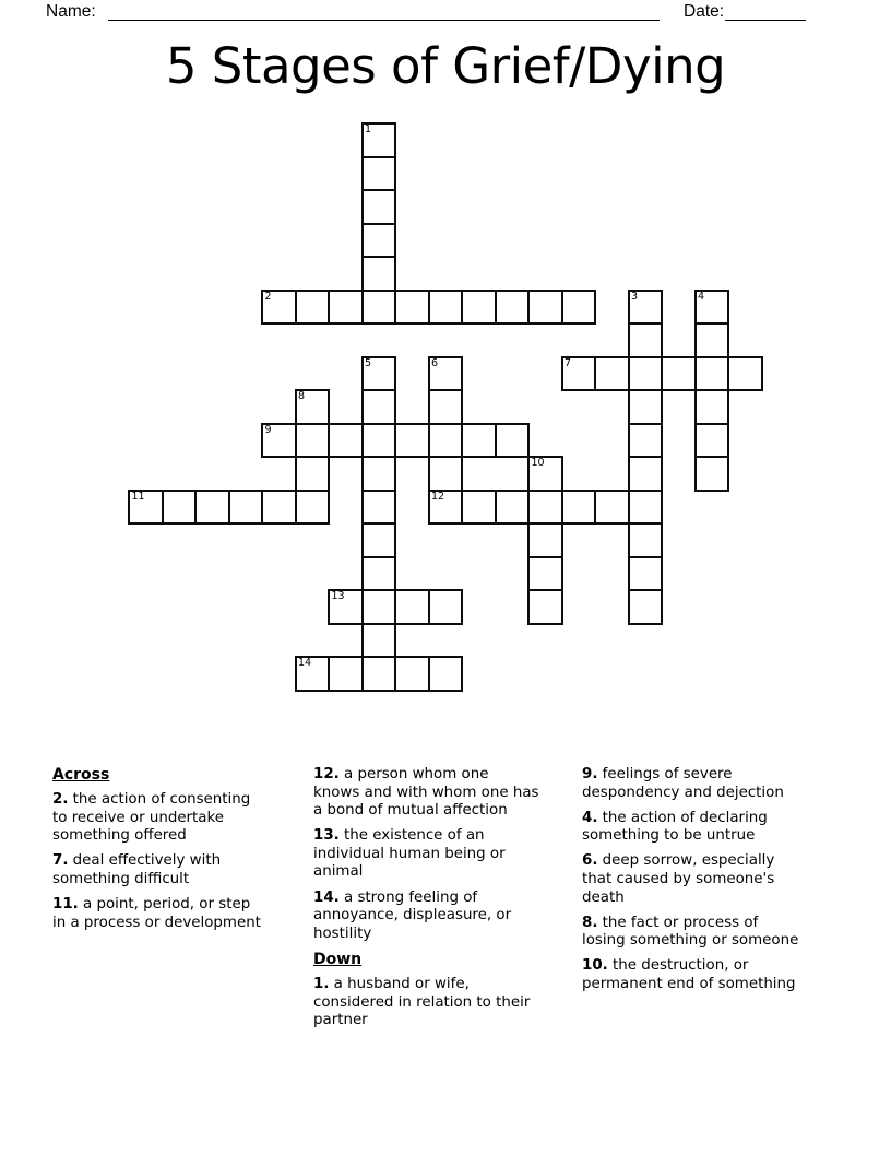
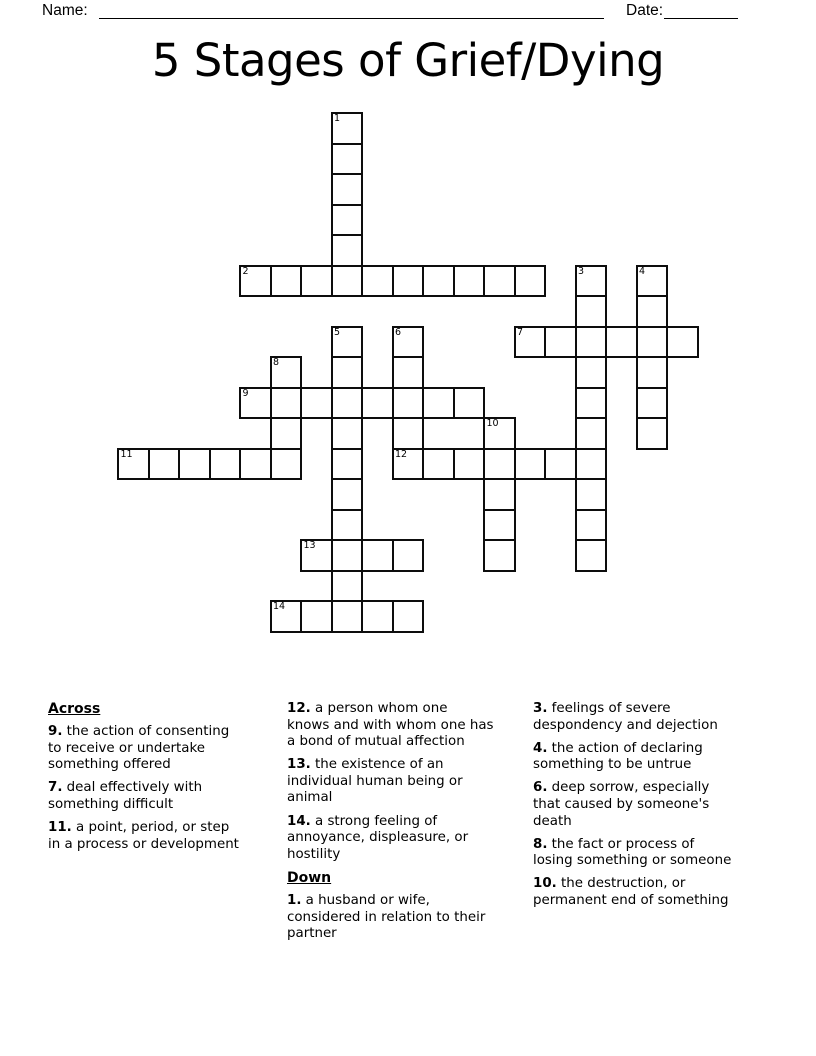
  Name:
  Date:
  5 Stages of Grief/Dying
  1
  2
  3
  4
  5
  6
  12
  7
  8
  9
  10
  11
  13
  14
  Across
- 2. the action of consenting
+ 9. the action of consenting
  to receive or undertake
  something offered
  7. deal effectively with
  something difficult
  11. a point, period, or step
  in a process or development
  12. a person whom one
  knows and with whom one has
  a bond of mutual affection
  13. the existence of an
  individual human being or
  animal
  14. a strong feeling of
  annoyance, displeasure, or
  hostility
  Down
  1. a husband or wife,
  considered in relation to their
  partner
- 9. feelings of severe
+ 3. feelings of severe
  despondency and dejection
  4. the action of declaring
  something to be untrue
  6. deep sorrow, especially
  that caused by someone's
  death
  8. the fact or process of
  losing something or someone
  10. the destruction, or
  permanent end of something
